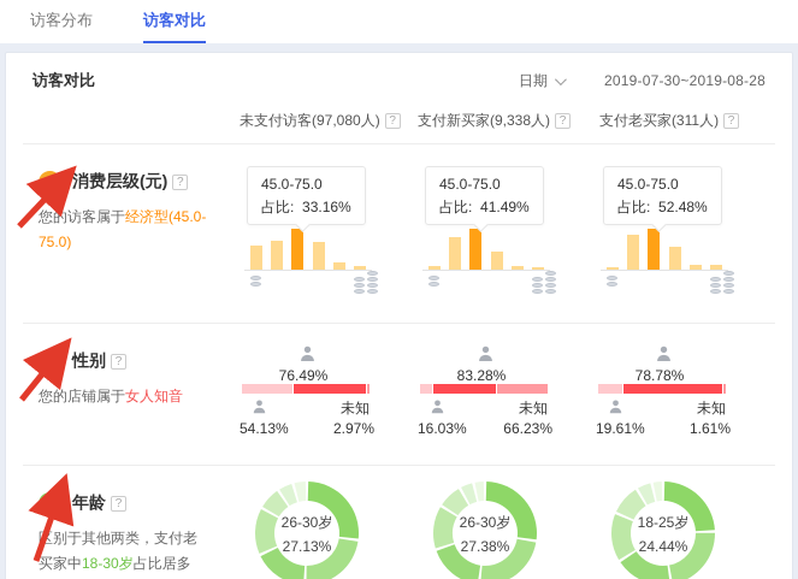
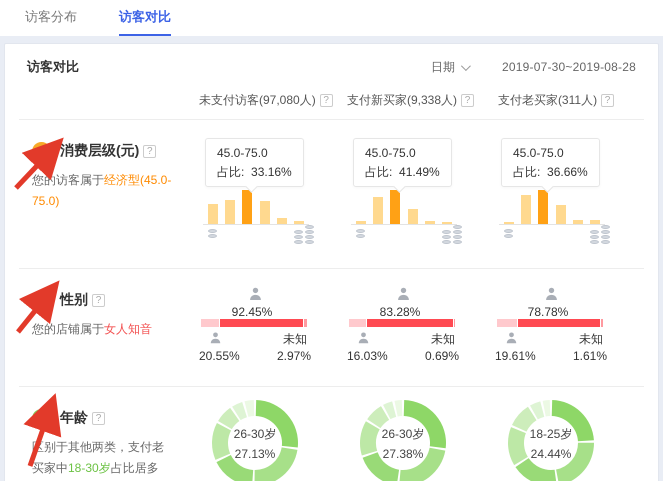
  访客分布
  访客对比
  访客对比
  日期
  2019-07-30~2019-08-28
  未支付访客(97,080人) ?
  支付新买家(9,338人) ?
  支付老买家(311人) ?
  ¥
  消费层级(元)
  ?
  您的访客属于经济型(45.0-75.0)
  45.0-75.0
  占比: 33.16%
  45.0-75.0
  占比: 41.49%
  45.0-75.0
- 占比: 52.48%
+ 占比: 36.66%
  性别
  ?
  您的店铺属于女人知音
- 76.49%
+ 92.45%
- 54.13%
+ 20.55%
  未知
  2.97%
  83.28%
  16.03%
  未知
- 66.23%
+ 0.69%
  78.78%
  19.61%
  未知
  1.61%
  年龄
  ?
  别于其他两类，支付老买家中18-30岁占比居多
  26-30岁
  27.13%
  26-30岁
  27.38%
  18-25岁
  24.44%
